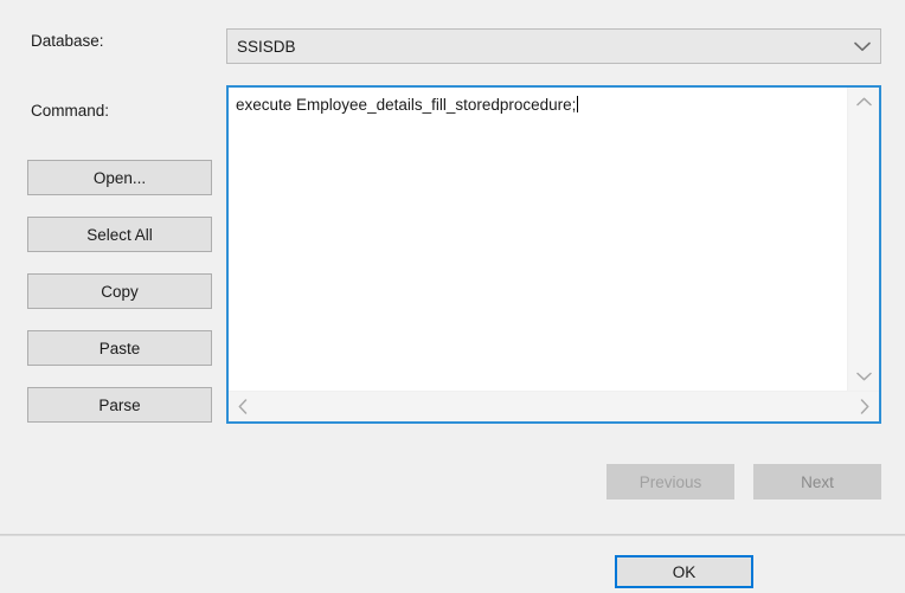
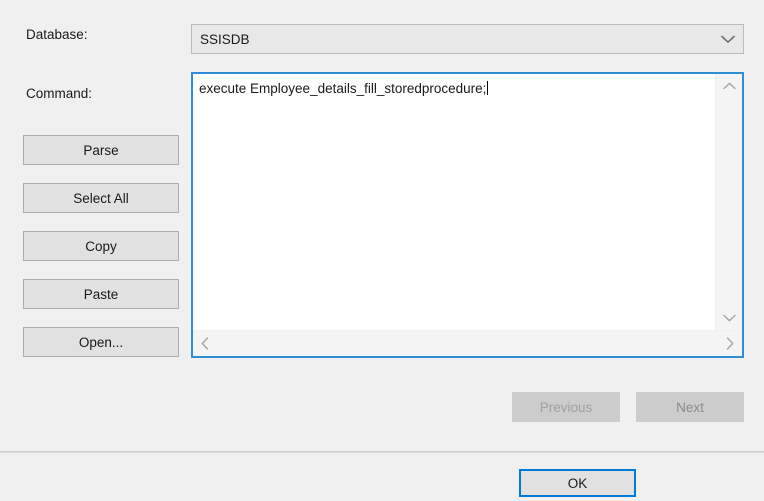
  Database:
  SSISDB
  Command:
  execute Employee_details_fill_storedprocedure;
- Open...
+ Parse
  Select All
  Copy
  Paste
- Parse
+ Open...
  Previous
  Next
  OK
